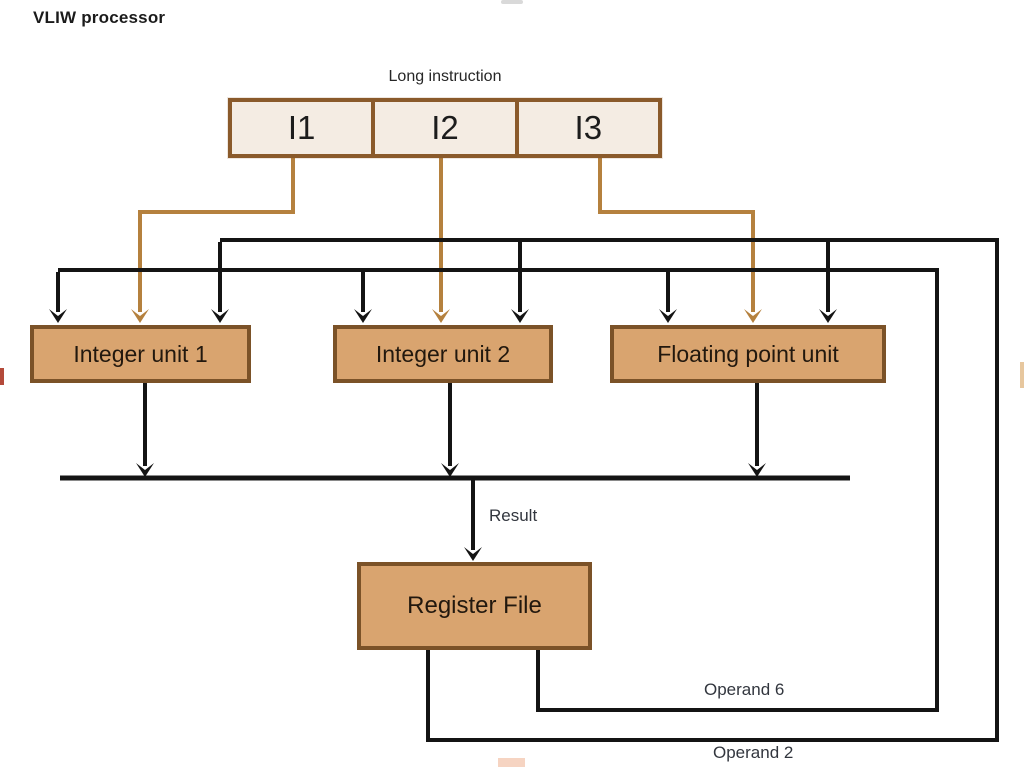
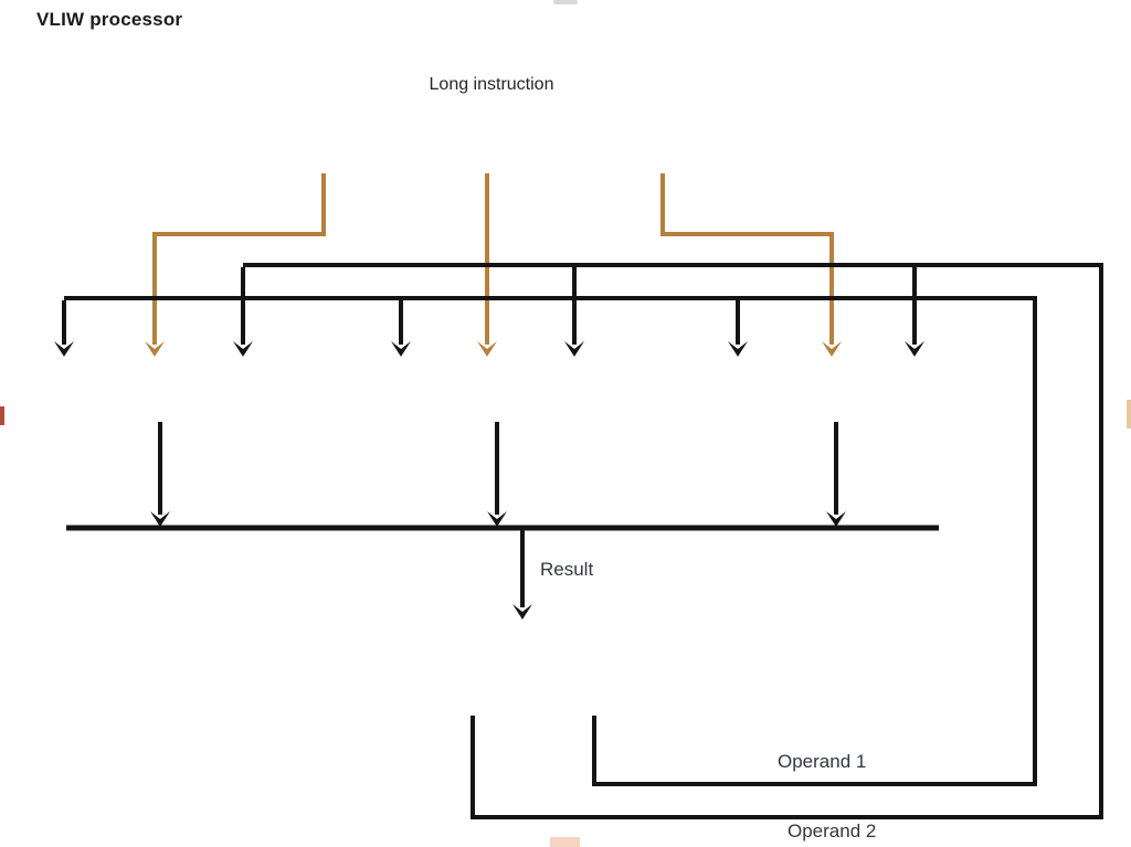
  VLIW processor
  Long instruction
- I1
- I2
- I3
- Integer unit 1
- Integer unit 2
- Floating point unit
- Register File
  Result
- Operand 6
+ Operand 1
  Operand 2
